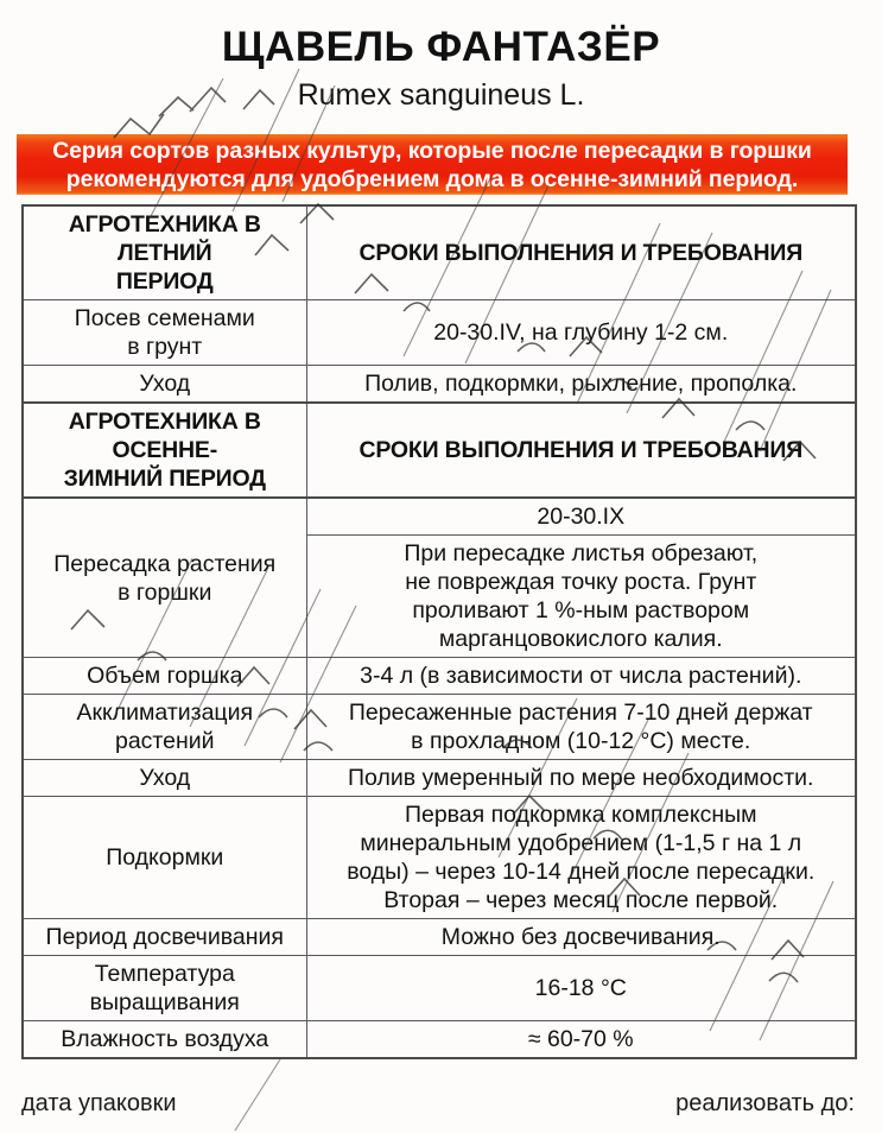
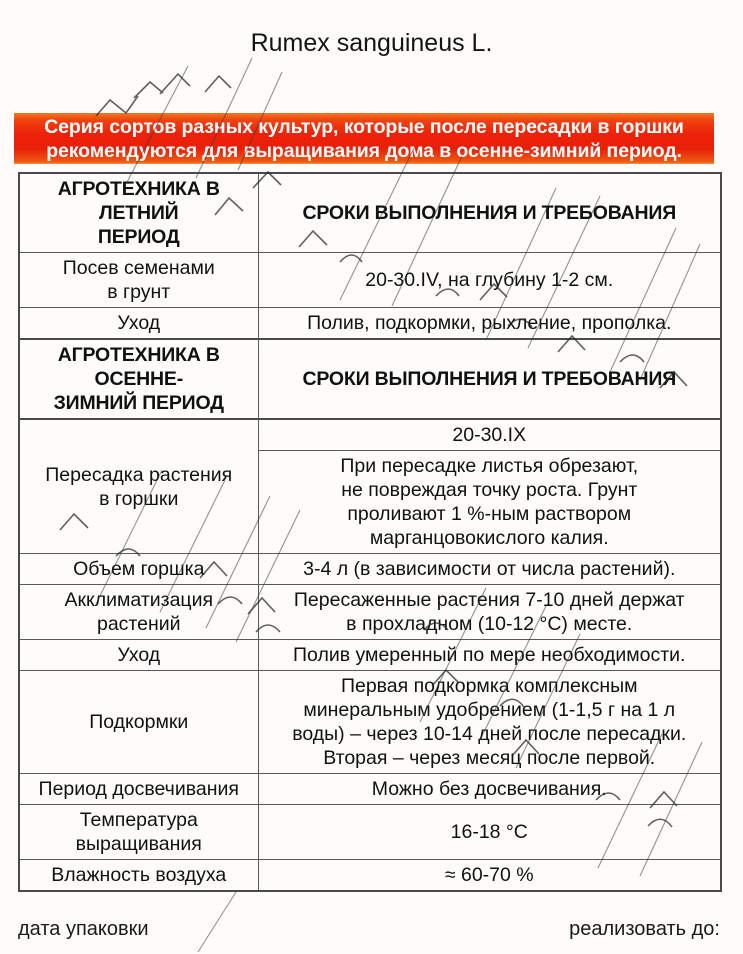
- ЩАВЕЛЬ ФАНТАЗЁР
  Rumex sanguineus L.
  Серия сортов разных культур, которые после пересадки в горшки
- рекомендуются для удобрением дома в осенне-зимний период.
+ рекомендуются для выращивания дома в осенне-зимний период.
  АГРОТЕХНИКА В ЛЕТНИЙ ПЕРИОД	СРОКИ ВЫПОЛНЕНИЯ И ТРЕБОВАНИЯ
  Посев семенами в грунт	20-30.IV, на глубину 1-2 см.
  Уход	Полив, подкормки, рыхление, прополка.
  АГРОТЕХНИКА В ОСЕННЕ- ЗИМНИЙ ПЕРИОД	СРОКИ ВЫПОЛНЕНИЯ И ТРЕБОВАНИЯ
  Пересадка растения в горшки	20-30.IX
  При пересадке листья обрезают, не повреждая точку роста. Грунт проливают 1 %-ным раствором марганцовокислого калия.
  Объем горшка	3-4 л (в зависимости от числа растений).
  Акклиматизация растений	Пересаженные растения 7-10 дней держат в прохладном (10-12 °С) месте.
  Уход	Полив умеренный по мере необходимости.
  Подкормки	Первая подкормка комплексным минеральным удобрением (1-1,5 г на 1 л воды) – через 10-14 дней после пересадки. Вторая – через месяц после первой.
  Период досвечивания	Можно без досвечивания.
  Температура выращивания	16-18 °С
  Влажность воздуха	≈ 60-70 %
  дата упаковки
  реализовать до:
